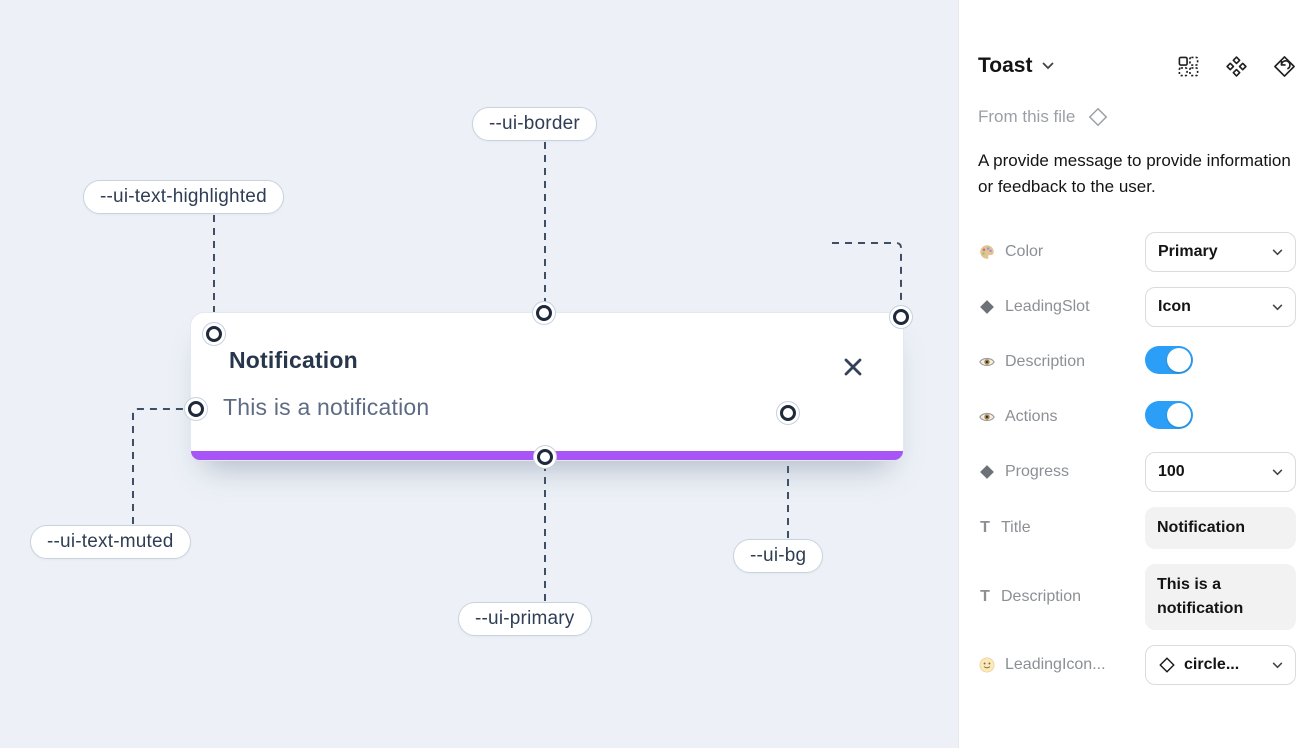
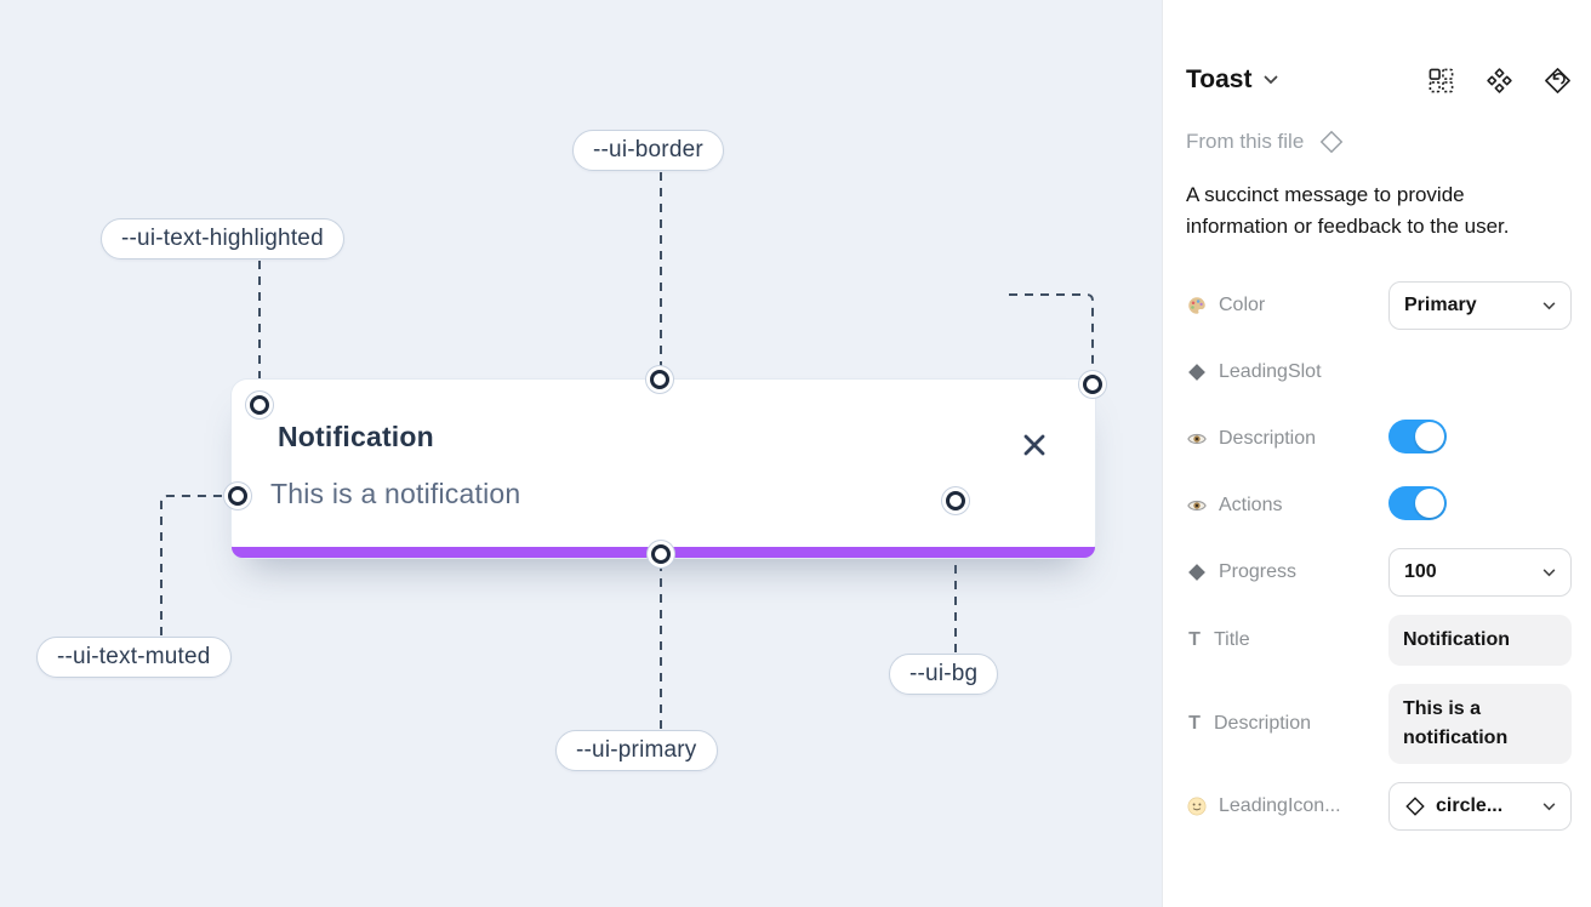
  --ui-text-highlighted
  --ui-border
  --ui-text-muted
  --ui-primary
  --ui-bg
  Notification
  This is a notification
  Toast
  From this file
- A provide message to provide information or feedback to the user.
+ A succinct message to provide information or feedback to the user.
  Color
  Primary
  LeadingSlot
- Icon
  Description
  Actions
  Progress
  100
  T
  Title
  Notification
  T
  Description
  This is a notification
  LeadingIcon...
  circle...
